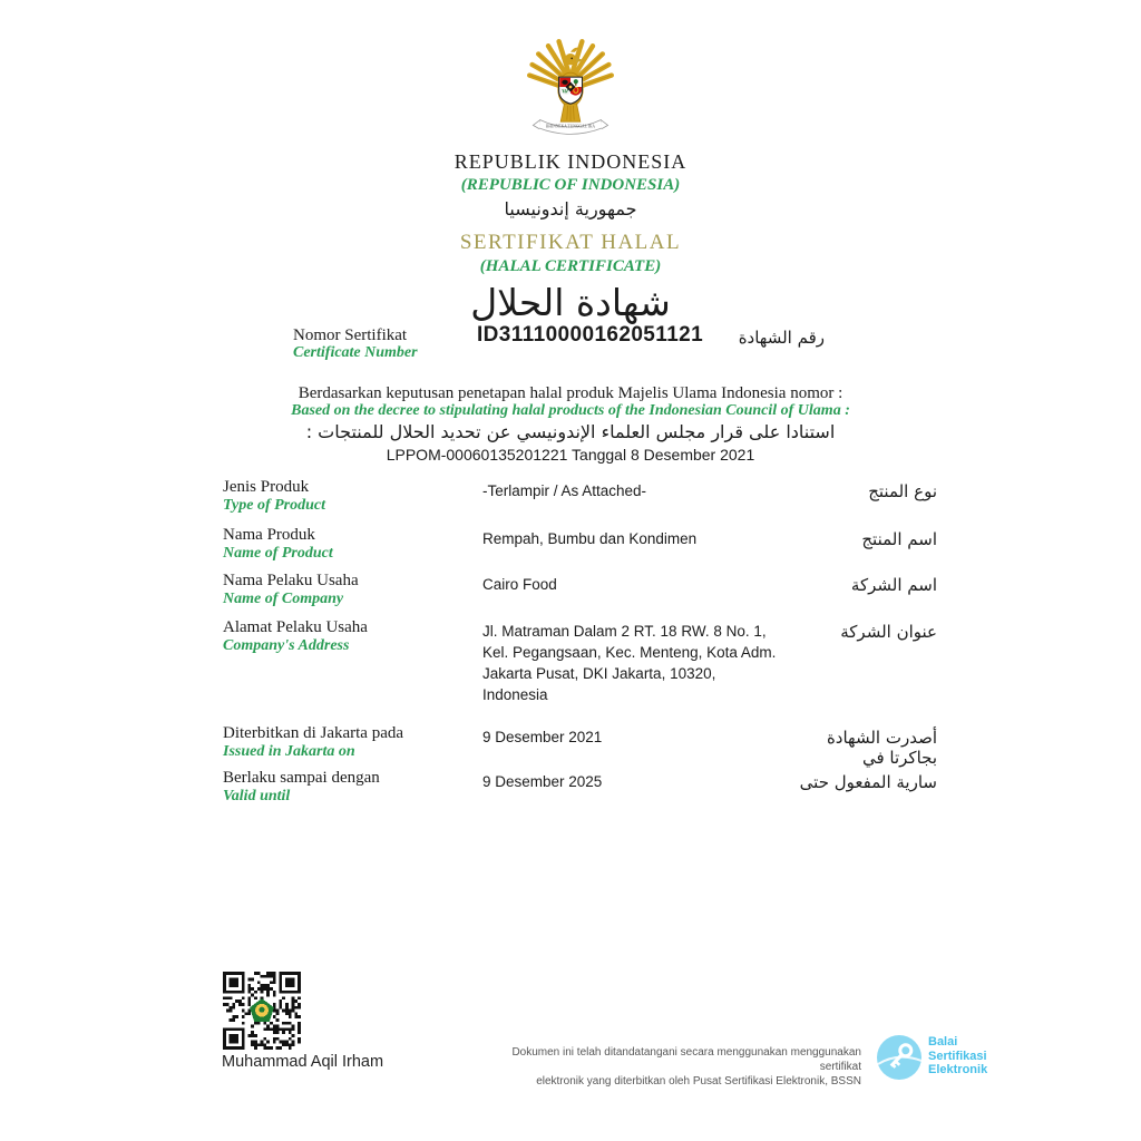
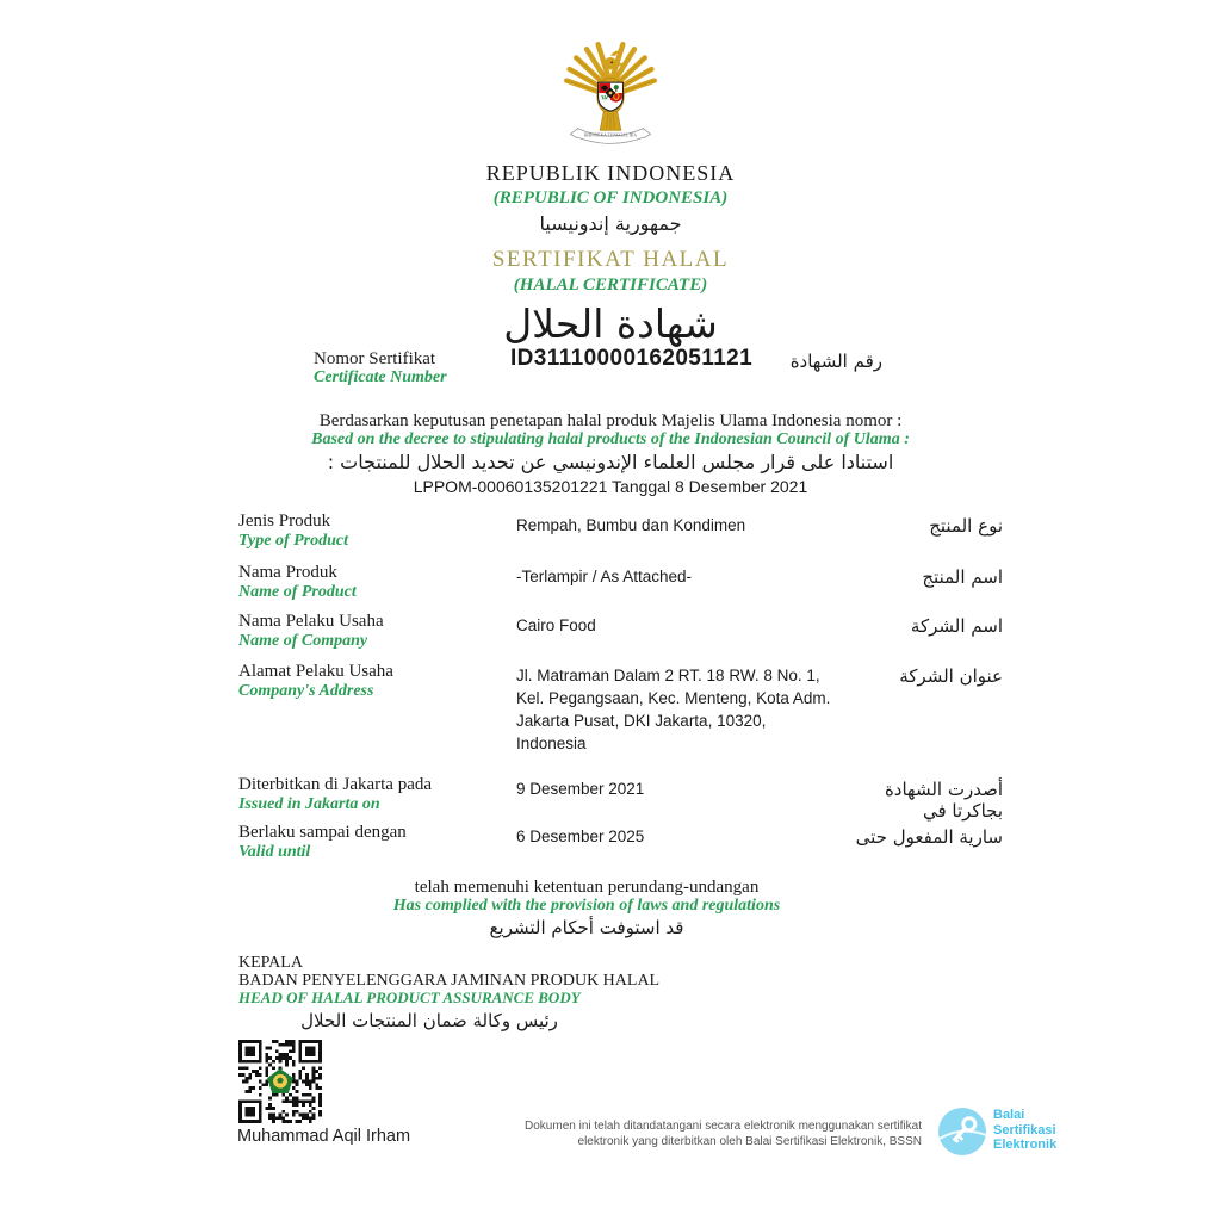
  REPUBLIK INDONESIA
  (REPUBLIC OF INDONESIA)
  جمهورية إندونيسيا
  SERTIFIKAT HALAL
  (HALAL CERTIFICATE)
  شهادة الحلال
  Nomor Sertifikat
  Certificate Number
  ID31110000162051121
  رقم الشهادة
  Berdasarkan keputusan penetapan halal produk Majelis Ulama Indonesia nomor :
  Based on the decree to stipulating halal products of the Indonesian Council of Ulama :
  استنادا على قرار مجلس العلماء الإندونيسي عن تحديد الحلال للمنتجات :
  LPPOM-00060135201221 Tanggal 8 Desember 2021
  Jenis Produk
  Type of Product
- -Terlampir / As Attached-
+ Rempah, Bumbu dan Kondimen
  نوع المنتج
  Nama Produk
  Name of Product
- Rempah, Bumbu dan Kondimen
+ -Terlampir / As Attached-
  اسم المنتج
  Nama Pelaku Usaha
  Name of Company
  Cairo Food
  اسم الشركة
  Alamat Pelaku Usaha
  Company's Address
  Jl. Matraman Dalam 2 RT. 18 RW. 8 No. 1, Kel. Pegangsaan, Kec. Menteng, Kota Adm. Jakarta Pusat, DKI Jakarta, 10320, Indonesia
  عنوان الشركة
  Diterbitkan di Jakarta pada
  Issued in Jakarta on
  9 Desember 2021
  أصدرت الشهادة بجاكرتا في
  Berlaku sampai dengan
  Valid until
- 9 Desember 2025
+ 6 Desember 2025
  سارية المفعول حتى
+ telah memenuhi ketentuan perundang-undangan
+ Has complied with the provision of laws and regulations
+ قد استوفت أحكام التشريع
+ KEPALA
+ BADAN PENYELENGGARA JAMINAN PRODUK HALAL
+ HEAD OF HALAL PRODUCT ASSURANCE BODY
+ رئيس وكالة ضمان المنتجات الحلال
  Muhammad Aqil Irham
- Dokumen ini telah ditandatangani secara menggunakan menggunakan sertifikat
+ Dokumen ini telah ditandatangani secara elektronik menggunakan sertifikat
- elektronik yang diterbitkan oleh Pusat Sertifikasi Elektronik, BSSN
+ elektronik yang diterbitkan oleh Balai Sertifikasi Elektronik, BSSN
  Balai
  Sertifikasi
  Elektronik
